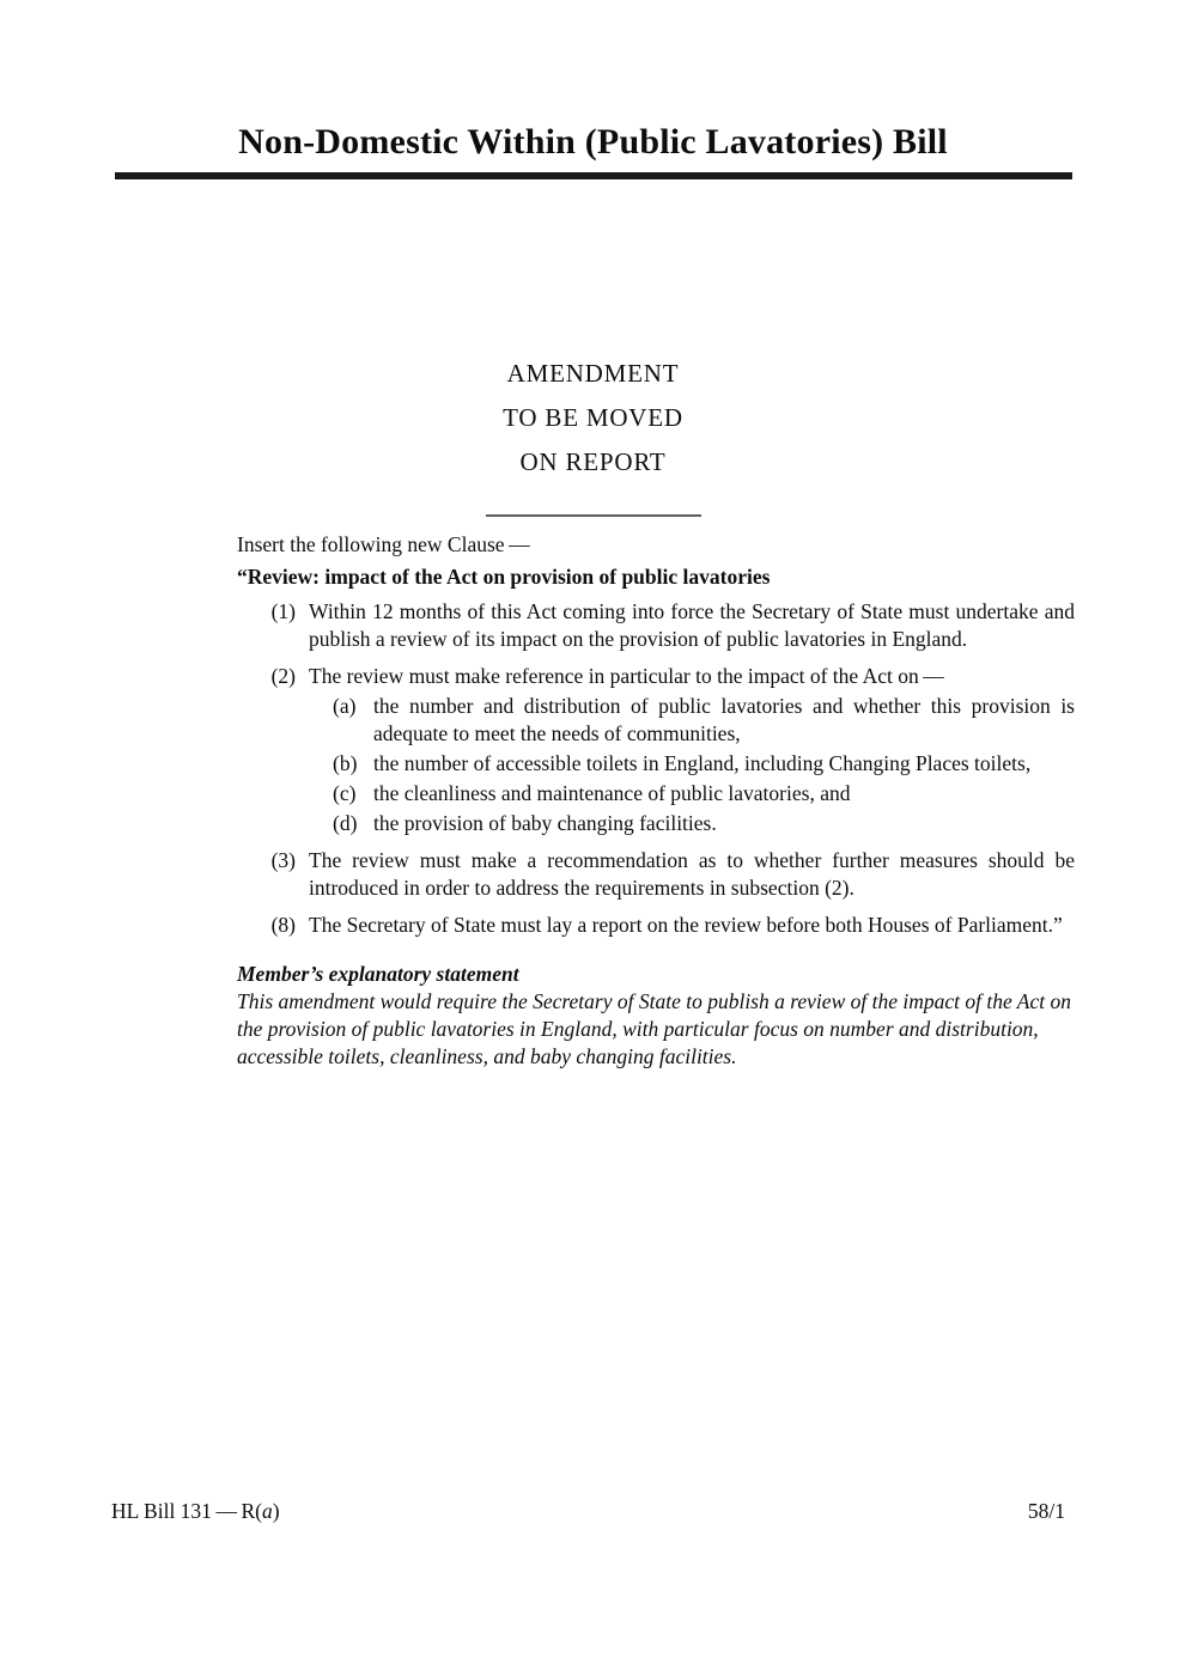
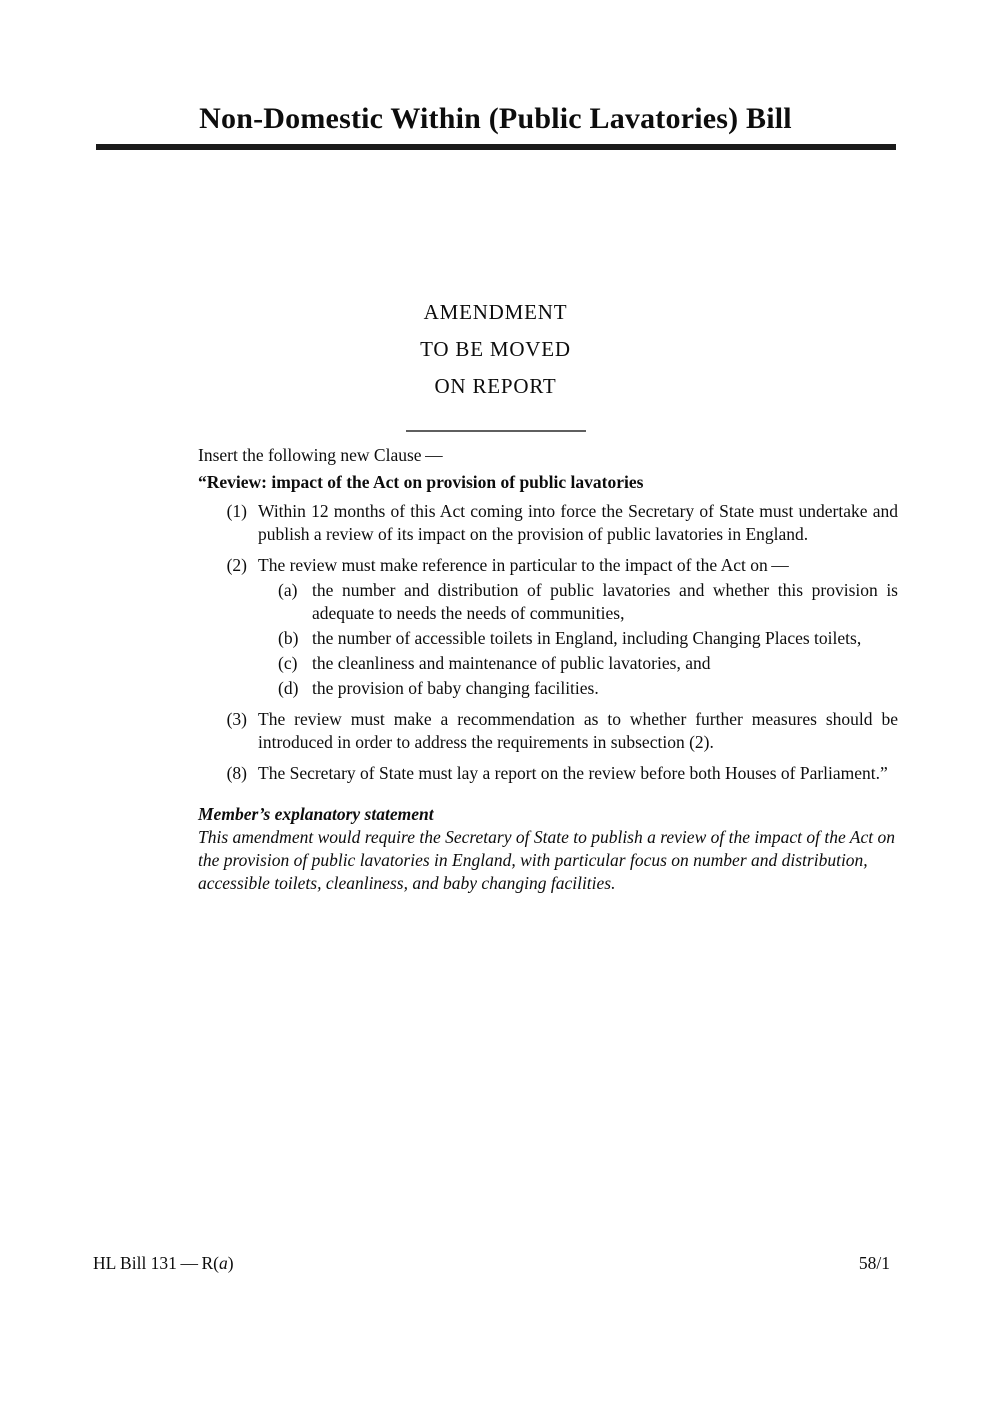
  Non-Domestic Within (Public Lavatories) Bill
  AMENDMENT
  TO BE MOVED
  ON REPORT
  Insert the following new Clause —
  “Review: impact of the Act on provision of public lavatories
  (1)
  Within 12 months of this Act coming into force the Secretary of State must undertake and publish a review of its impact on the provision of public lavatories in England.
  (2)
  The review must make reference in particular to the impact of the Act on —
  (a)
- the number and distribution of public lavatories and whether this provision is adequate to meet the needs of communities,
+ the number and distribution of public lavatories and whether this provision is adequate to needs the needs of communities,
  (b)
  the number of accessible toilets in England, including Changing Places toilets,
  (c)
  the cleanliness and maintenance of public lavatories, and
  (d)
  the provision of baby changing facilities.
  (3)
  The review must make a recommendation as to whether further measures should be introduced in order to address the requirements in subsection (2).
  (8)
  The Secretary of State must lay a report on the review before both Houses of Parliament.”
  Member’s explanatory statement
  This amendment would require the Secretary of State to publish a review of the impact of the Act on the provision of public lavatories in England, with particular focus on number and distribution, accessible toilets, cleanliness, and baby changing facilities.
  HL Bill 131 — R(a)
  58/1
